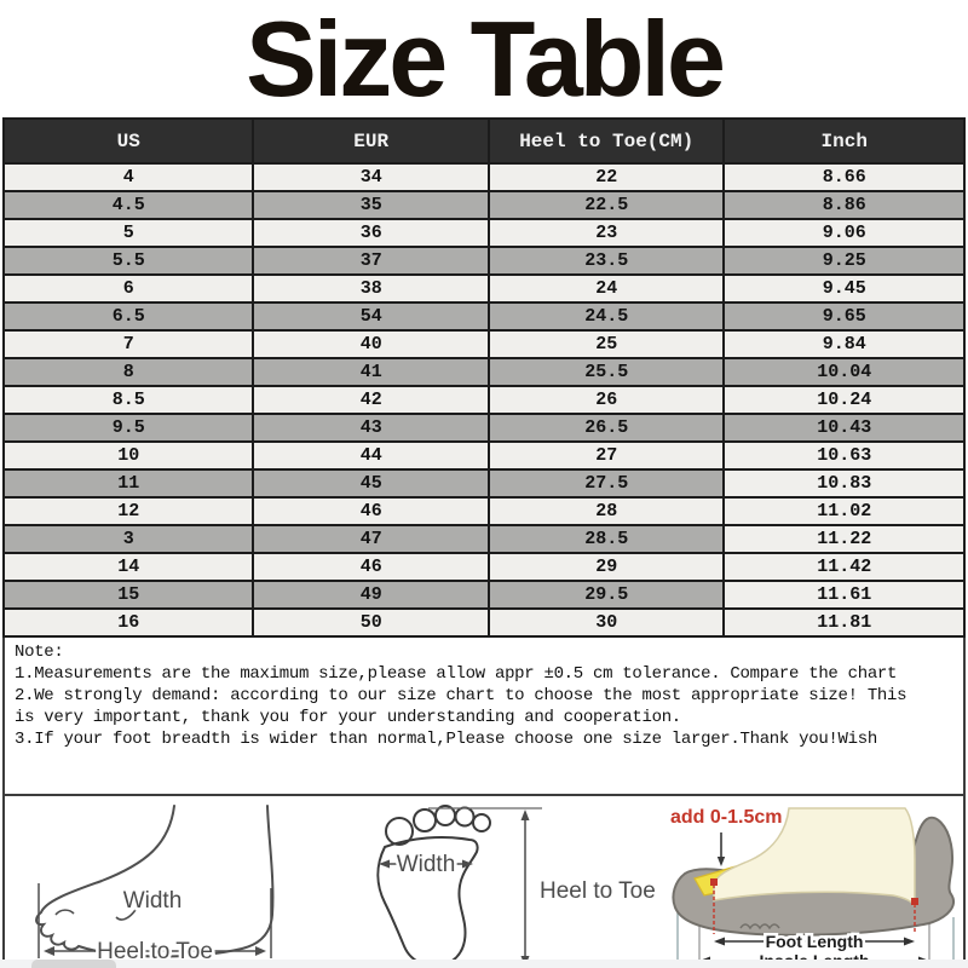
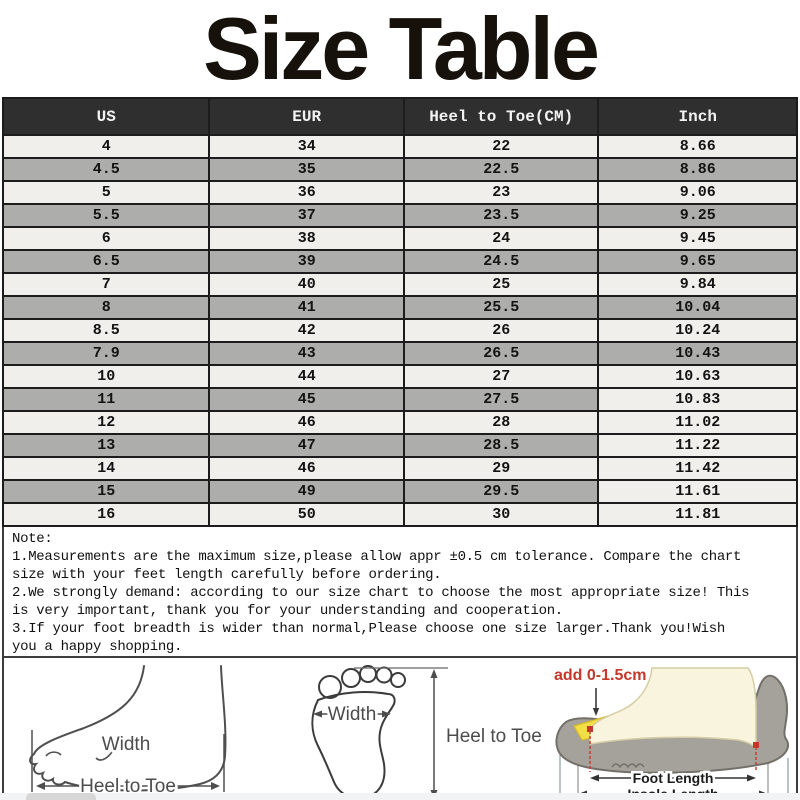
  Size Table
  US	EUR	Heel to Toe(CM)	Inch
  4	34	22	8.66
  4.5	35	22.5	8.86
  5	36	23	9.06
  5.5	37	23.5	9.25
  6	38	24	9.45
- 6.5	54	24.5	9.65
+ 6.5	39	24.5	9.65
  7	40	25	9.84
  8	41	25.5	10.04
  8.5	42	26	10.24
- 9.5	43	26.5	10.43
+ 7.9	43	26.5	10.43
  10	44	27	10.63
  11	45	27.5	10.83
  12	46	28	11.02
- 3	47	28.5	11.22
+ 13	47	28.5	11.22
  14	46	29	11.42
  15	49	29.5	11.61
  16	50	30	11.81
  Note:
  1.Measurements are the maximum size,please allow appr ±0.5 cm tolerance. Compare the chart
+ size with your feet length carefully before ordering.
  2.We strongly demand: according to our size chart to choose the most appropriate size! This
  is very important, thank you for your understanding and cooperation.
  3.If your foot breadth is wider than normal,Please choose one size larger.Thank you!Wish
+ you a happy shopping.
  Width
  Heel to Toe
  Width
  Heel to Toe
  add 0-1.5cm
  Foot Length
